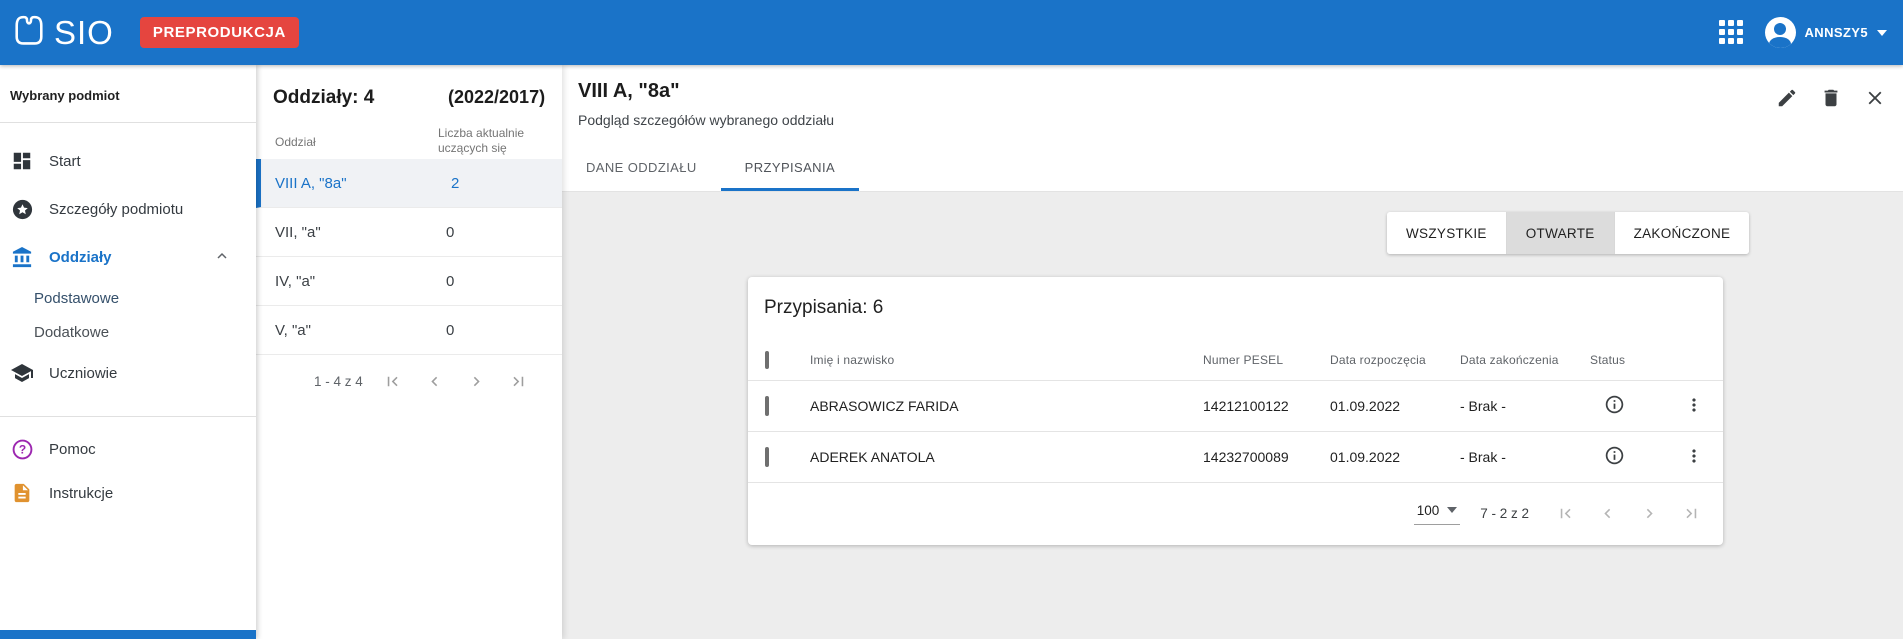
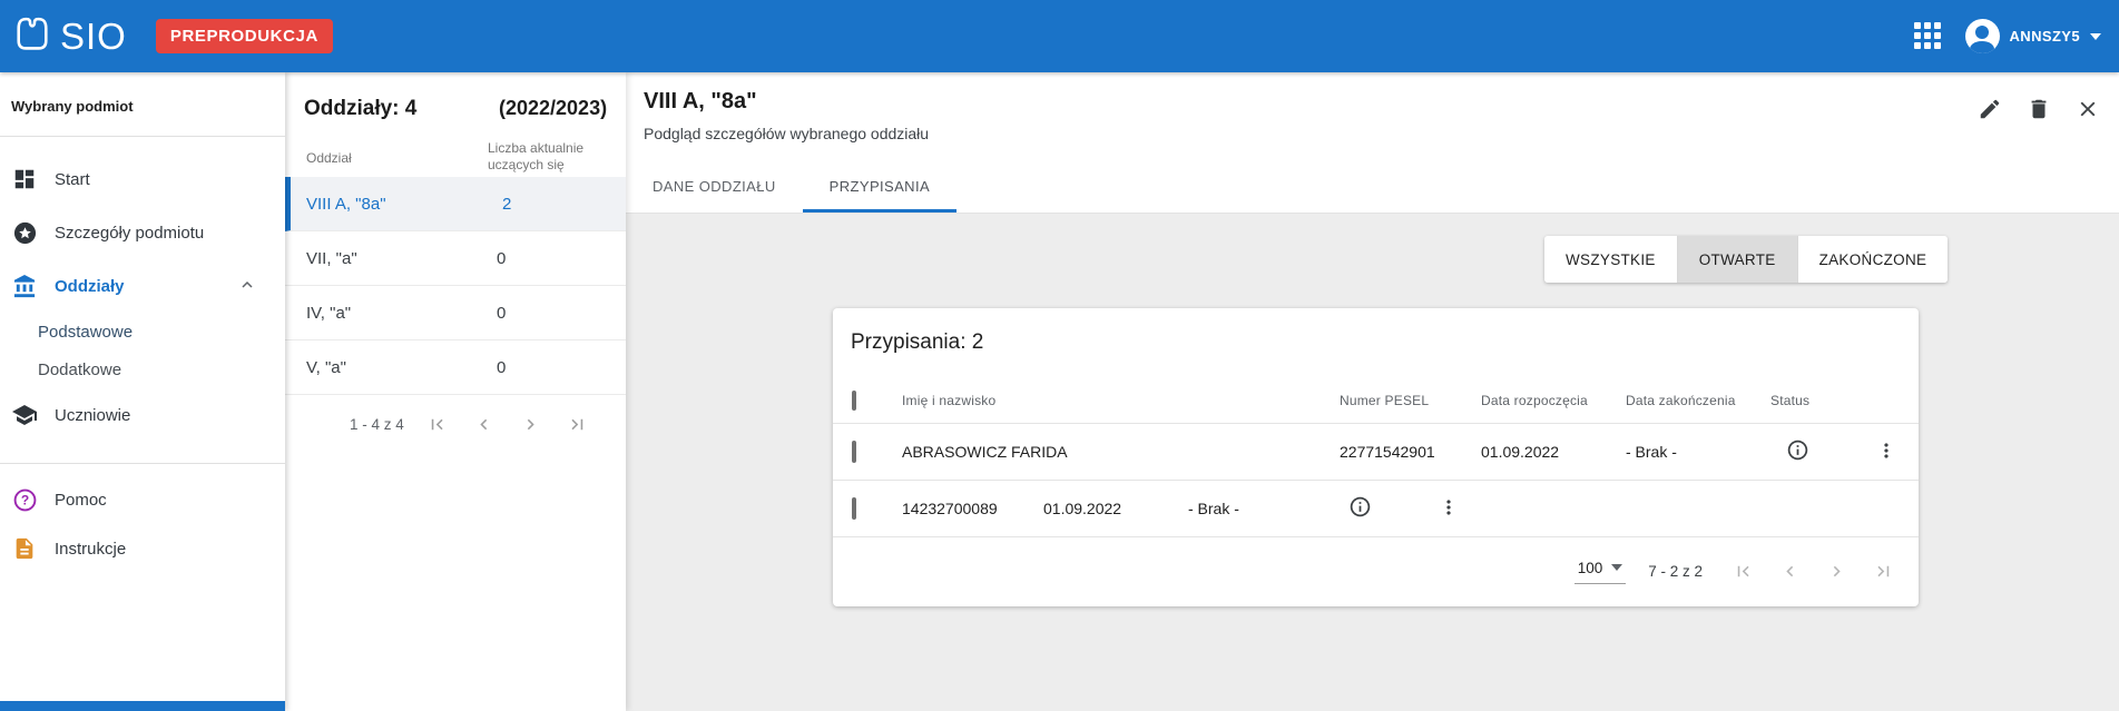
  SIO
  PREPRODUKCJA
  ANNSZY5
  Wybrany podmiot
  Start
  Szczegóły podmiotu
  Oddziały
  Podstawowe
  Dodatkowe
  Uczniowie
  ?
  Pomoc
  Instrukcje
  Oddziały: 4
- (2022/2017)
+ (2022/2023)
  Oddział
  Liczba aktualnie uczących się
  VIII A, "8a"
  2
  VII, "a"
  0
  IV, "a"
  0
  V, "a"
  0
  1 - 4 z 4
  VIII A, "8a"
  Podgląd szczegółów wybranego oddziału
  DANE ODDZIAŁU
  PRZYPISANIA
  WSZYSTKIE
  OTWARTE
  ZAKOŃCZONE
- Przypisania: 6
+ Przypisania: 2
  Imię i nazwisko
  Numer PESEL
  Data rozpoczęcia
  Data zakończenia
  Status
  ABRASOWICZ FARIDA
- 14212100122
+ 22771542901
  01.09.2022
  - Brak -
- ADEREK ANATOLA
  14232700089
  01.09.2022
  - Brak -
  100
  7 - 2 z 2
